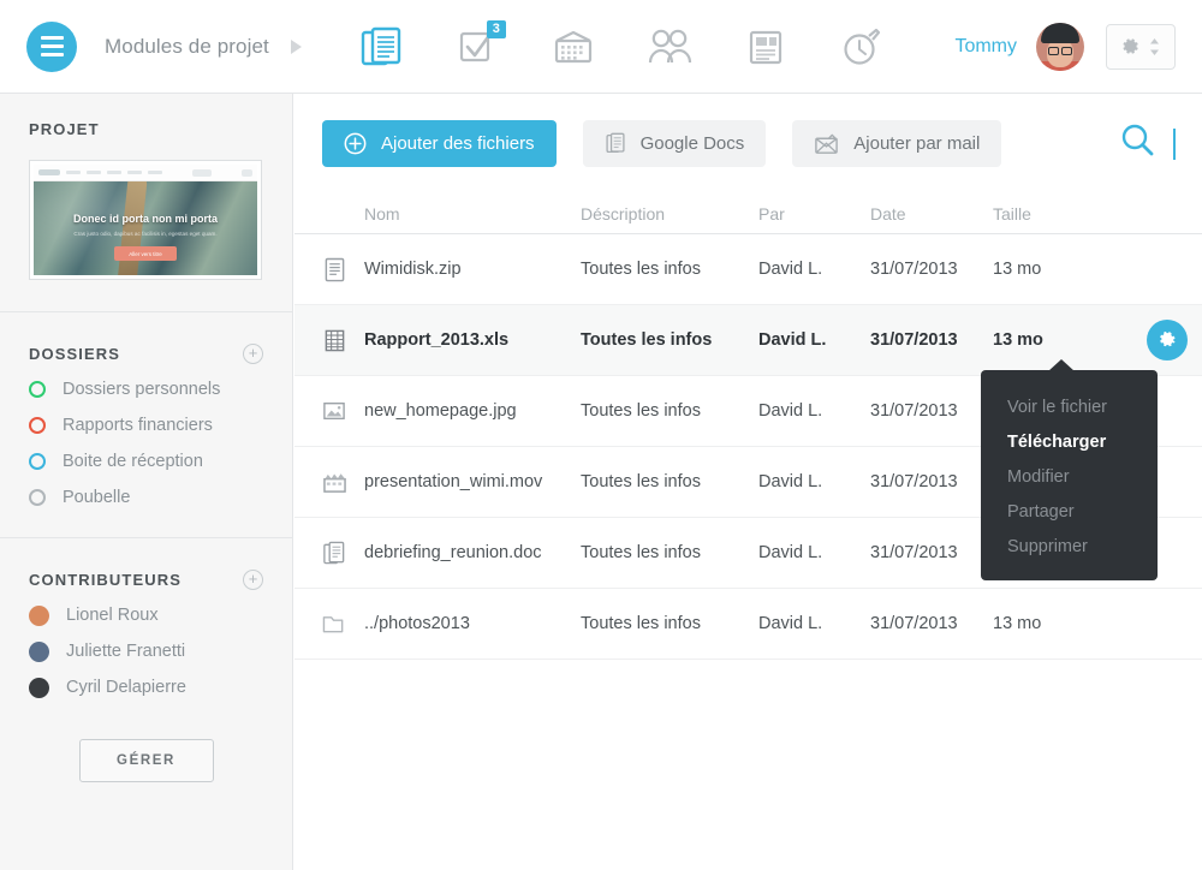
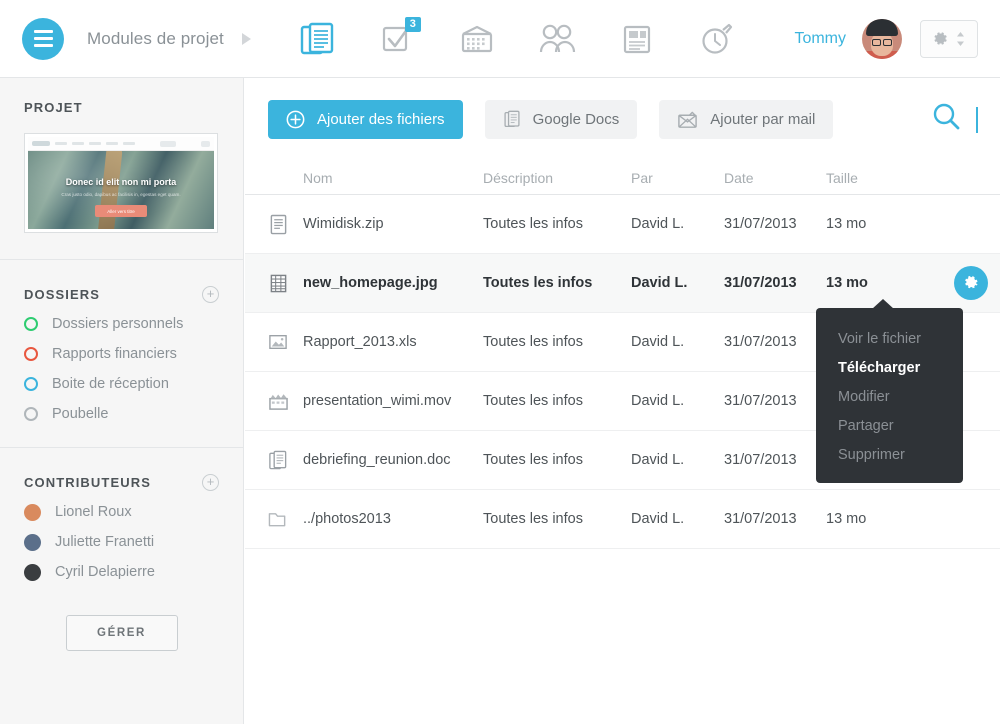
  Modules de projet
  3
  Tommy
  PROJET
- Donec id porta non mi porta
+ Donec id elit non mi porta
  DOSSIERS
  +
  Dossiers personnels
  Rapports financiers
  Boite de réception
  Poubelle
  CONTRIBUTEURS
  +
  Lionel Roux
  Juliette Franetti
  Cyril Delapierre
  GÉRER
  Ajouter des fichiers
  Google Docs
  Ajouter par mail
  Nom
  Déscription
  Par
  Date
  Taille
  Wimidisk.zip
  Toutes les infos
  David L.
  31/07/2013
  13 mo
- Rapport_2013.xls
+ new_homepage.jpg
  Toutes les infos
  David L.
  31/07/2013
  13 mo
- new_homepage.jpg
+ Rapport_2013.xls
  Toutes les infos
  David L.
  31/07/2013
  presentation_wimi.mov
  Toutes les infos
  David L.
  31/07/2013
  debriefing_reunion.doc
  Toutes les infos
  David L.
  31/07/2013
  ../photos2013
  Toutes les infos
  David L.
  31/07/2013
  13 mo
  Voir le fichier
  Télécharger
  Modifier
  Partager
  Supprimer
